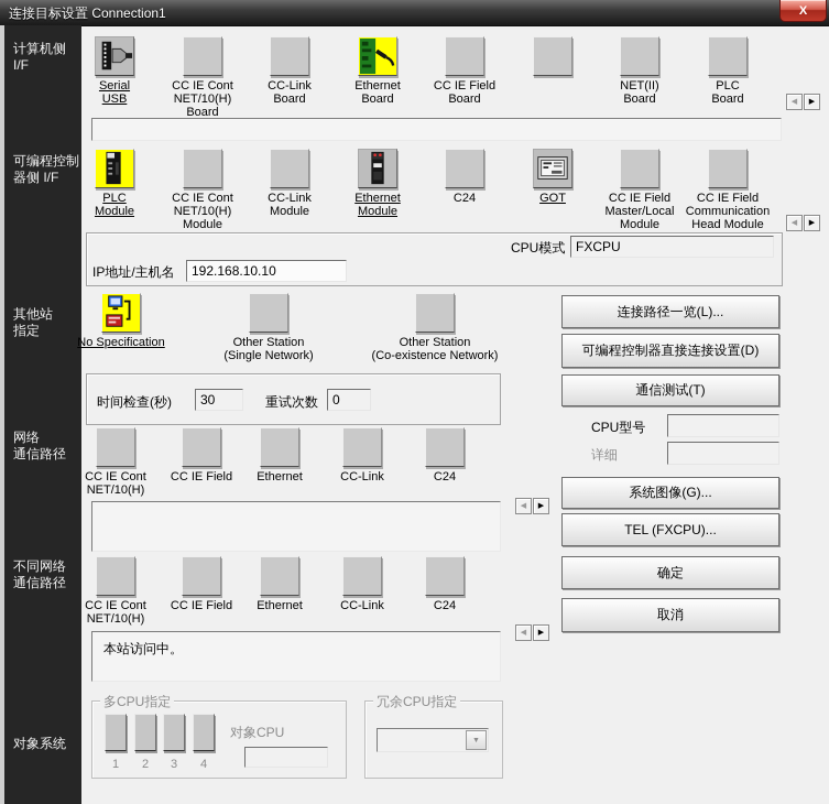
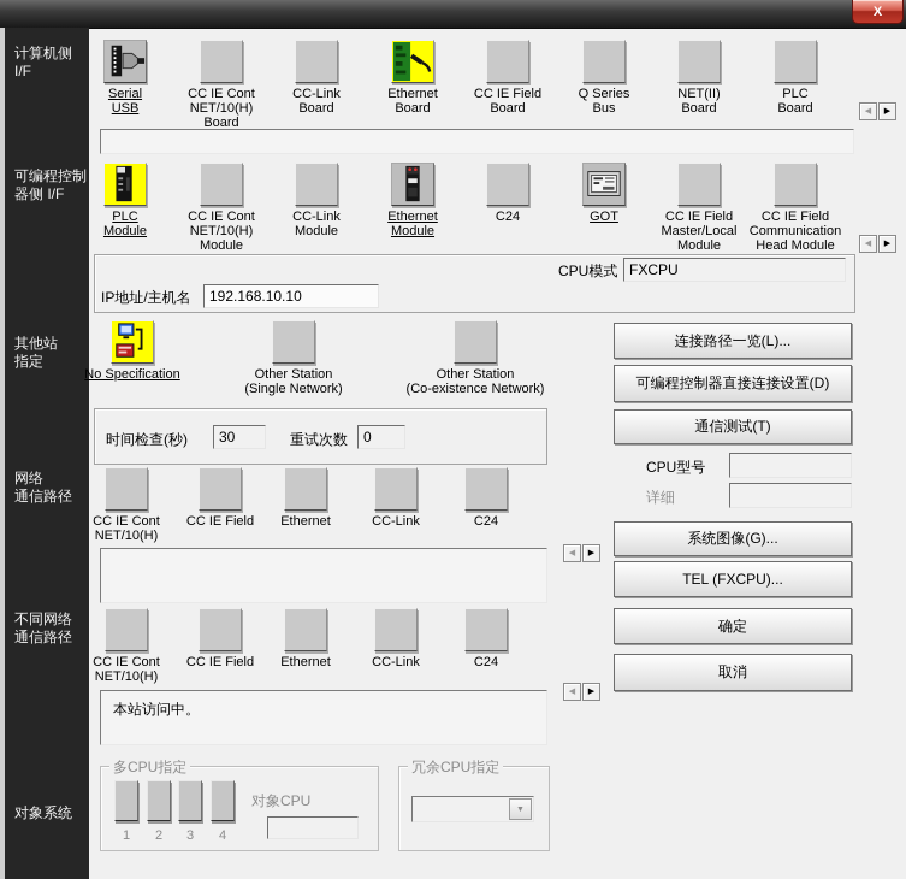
- 连接目标设置 Connection1
  X
  计算机侧
  I/F
  可编程控制
  器侧 I/F
  其他站
  指定
  网络
  通信路径
  不同网络
  通信路径
  对象系统
  Serial
  USB
  CC IE Cont
  NET/10(H)
  Board
  CC-Link
  Board
  Ethernet
  Board
  CC IE Field
  Board
+ Q Series
+ Bus
  NET(II)
  Board
  PLC
  Board
  PLC
  Module
  CC IE Cont
  NET/10(H)
  Module
  CC-Link
  Module
  Ethernet
  Module
  C24
  GOT
  CC IE Field
  Master/Local
  Module
  CC IE Field
  Communication
  Head Module
  CPU模式
  FXCPU
  IP地址/主机名
  192.168.10.10
  No Specification
  Other Station
  (Single Network)
  Other Station
  (Co-existence Network)
  时间检查(秒)
  30
  重试次数
  0
  连接路径一览(L)...
  可编程控制器直接连接设置(D)
  通信测试(T)
  CPU型号
  详细
  系统图像(G)...
  TEL (FXCPU)...
  确定
  取消
  CC IE Cont
  NET/10(H)
  CC IE Field
  Ethernet
  CC-Link
  C24
  CC IE Cont
  NET/10(H)
  CC IE Field
  Ethernet
  CC-Link
  C24
  本站访问中。
  多CPU指定
  1
  2
  3
  4
  对象CPU
  冗余CPU指定
